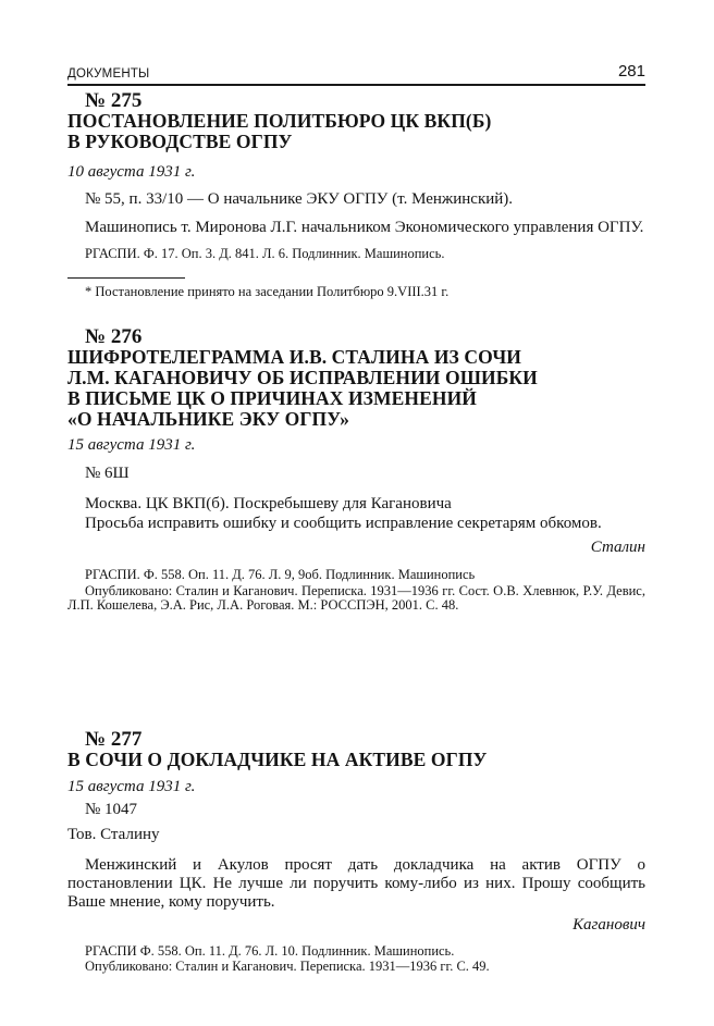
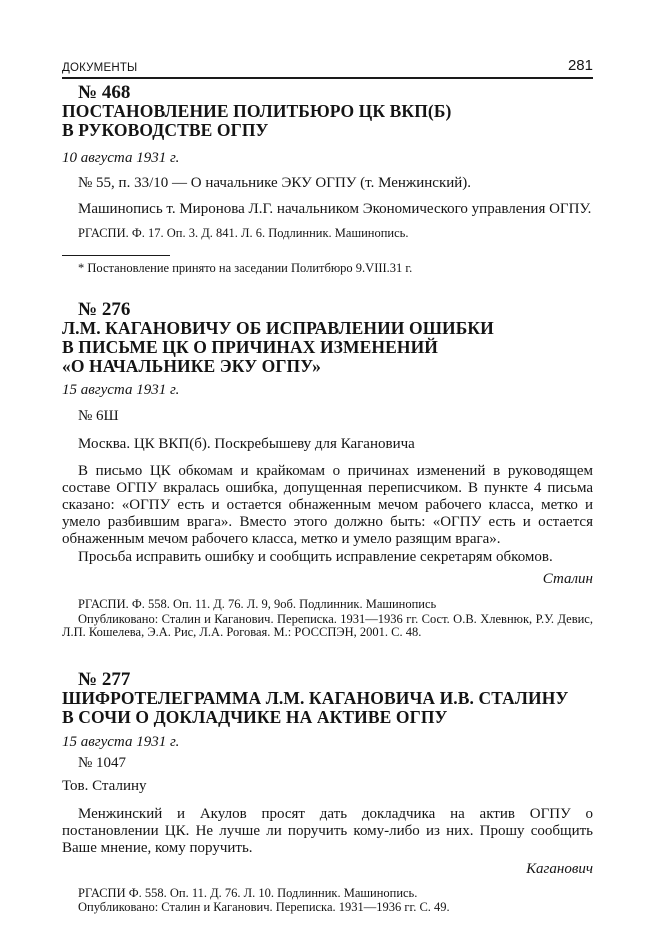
  ДОКУМЕНТЫ
  281
- № 275
+ № 468
  ПОСТАНОВЛЕНИЕ ПОЛИТБЮРО ЦК ВКП(Б)
  В РУКОВОДСТВЕ ОГПУ
  10 августа 1931 г.
  № 55, п. 33/10 — О начальнике ЭКУ ОГПУ (т. Менжинский).
  Машинопись т. Миронова Л.Г. начальником Экономического управления ОГПУ.
  РГАСПИ. Ф. 17. Оп. 3. Д. 841. Л. 6. Подлинник. Машинопись.
  * Постановление принято на заседании Политбюро 9.VIII.31 г.
  № 276
- ШИФРОТЕЛЕГРАММА И.В. СТАЛИНА ИЗ СОЧИ
  Л.М. КАГАНОВИЧУ ОБ ИСПРАВЛЕНИИ ОШИБКИ
  В ПИСЬМЕ ЦК О ПРИЧИНАХ ИЗМЕНЕНИЙ
  «О НАЧАЛЬНИКЕ ЭКУ ОГПУ»
  15 августа 1931 г.
  № 6Ш
  Москва. ЦК ВКП(б). Поскребышеву для Кагановича
+ В письмо ЦК обкомам и крайкомам о причинах изменений в руководящем составе ОГПУ вкралась ошибка, допущенная переписчиком. В пункте 4 письма сказано: «ОГПУ есть и остается обнаженным мечом рабочего класса, метко и умело разбившим врага». Вместо этого должно быть: «ОГПУ есть и остается обнаженным мечом рабочего класса, метко и умело разящим врага».
  Просьба исправить ошибку и сообщить исправление секретарям обкомов.
  Сталин
  РГАСПИ. Ф. 558. Оп. 11. Д. 76. Л. 9, 9об. Подлинник. Машинопись
  Опубликовано: Сталин и Каганович. Переписка. 1931—1936 гг. Сост. О.В. Хлевнюк, Р.У. Девис, Л.П. Кошелева, Э.А. Рис, Л.А. Роговая. М.: РОССПЭН, 2001. С. 48.
  № 277
+ ШИФРОТЕЛЕГРАММА Л.М. КАГАНОВИЧА И.В. СТАЛИНУ
  В СОЧИ О ДОКЛАДЧИКЕ НА АКТИВЕ ОГПУ
  15 августа 1931 г.
  № 1047
  Тов. Сталину
  Менжинский и Акулов просят дать докладчика на актив ОГПУ о постановлении ЦК. Не лучше ли поручить кому-либо из них. Прошу сообщить Ваше мнение, кому поручить.
  Каганович
  РГАСПИ Ф. 558. Оп. 11. Д. 76. Л. 10. Подлинник. Машинопись.
  Опубликовано: Сталин и Каганович. Переписка. 1931—1936 гг. С. 49.
